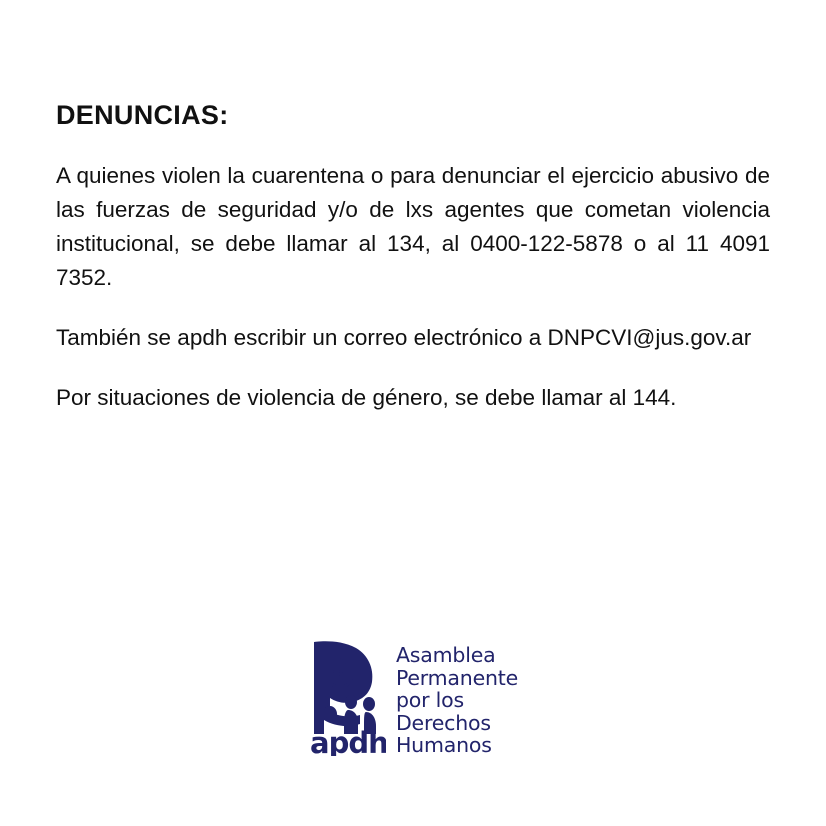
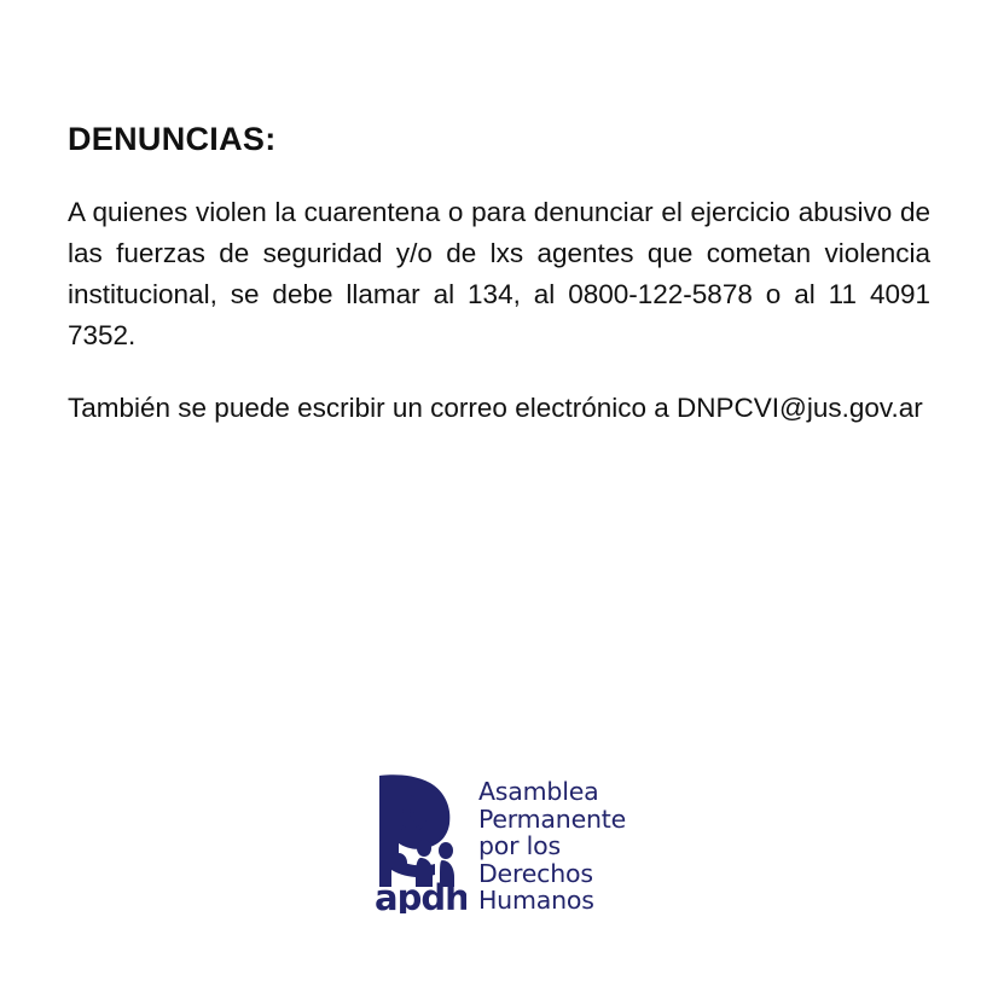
  DENUNCIAS:
- A quienes violen la cuarentena o para denunciar el ejercicio abusivo de las fuerzas de seguridad y/o de lxs agentes que cometan violencia institucional, se debe llamar al 134, al 0400-122-5878 o al 11 4091 7352.
+ A quienes violen la cuarentena o para denunciar el ejercicio abusivo de las fuerzas de seguridad y/o de lxs agentes que cometan violencia institucional, se debe llamar al 134, al 0800-122-5878 o al 11 4091 7352.
- También se apdh escribir un correo electrónico a DNPCVI@jus.gov.ar
+ También se puede escribir un correo electrónico a DNPCVI@jus.gov.ar
- Por situaciones de violencia de género, se debe llamar al 144.
  apdh
  Asamblea
  Permanente
  por los
  Derechos
  Humanos
